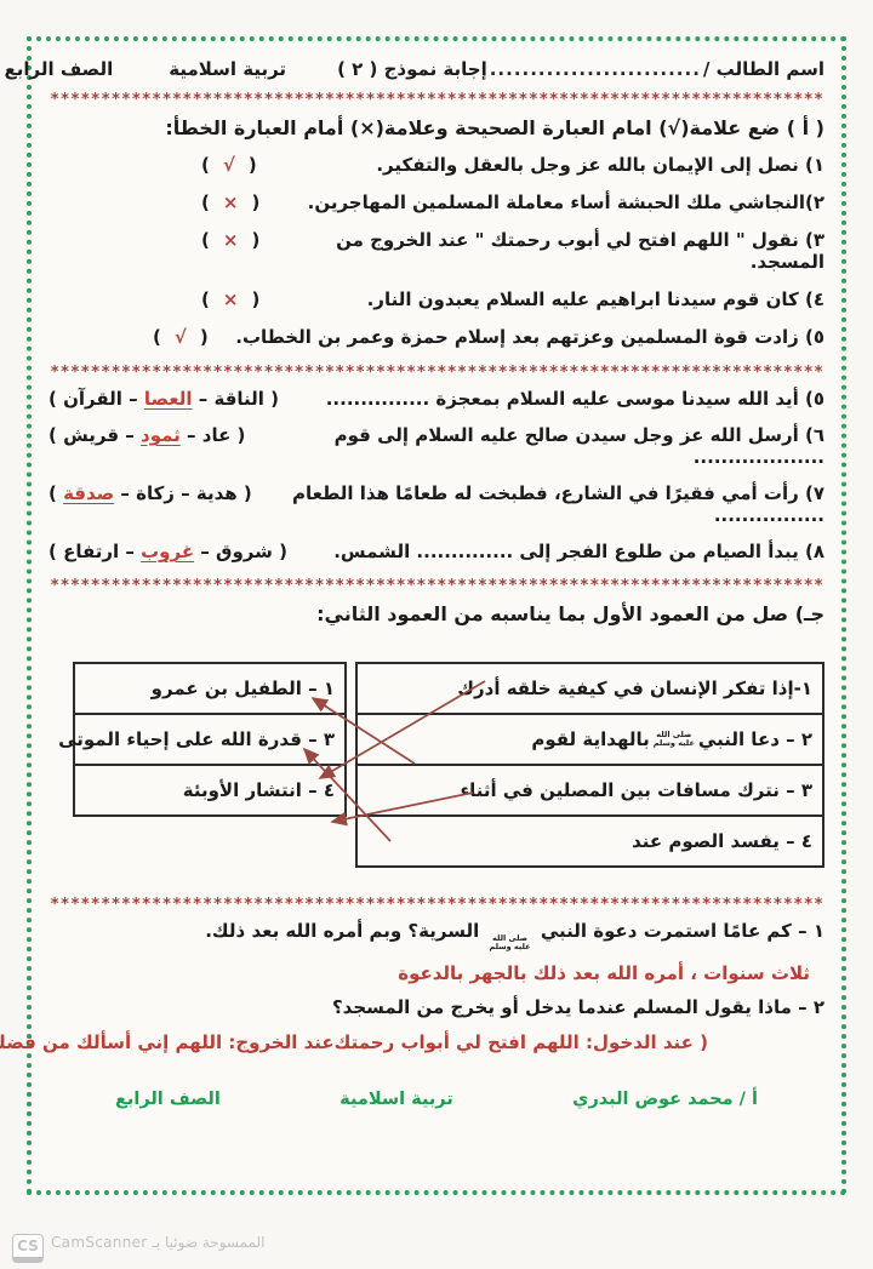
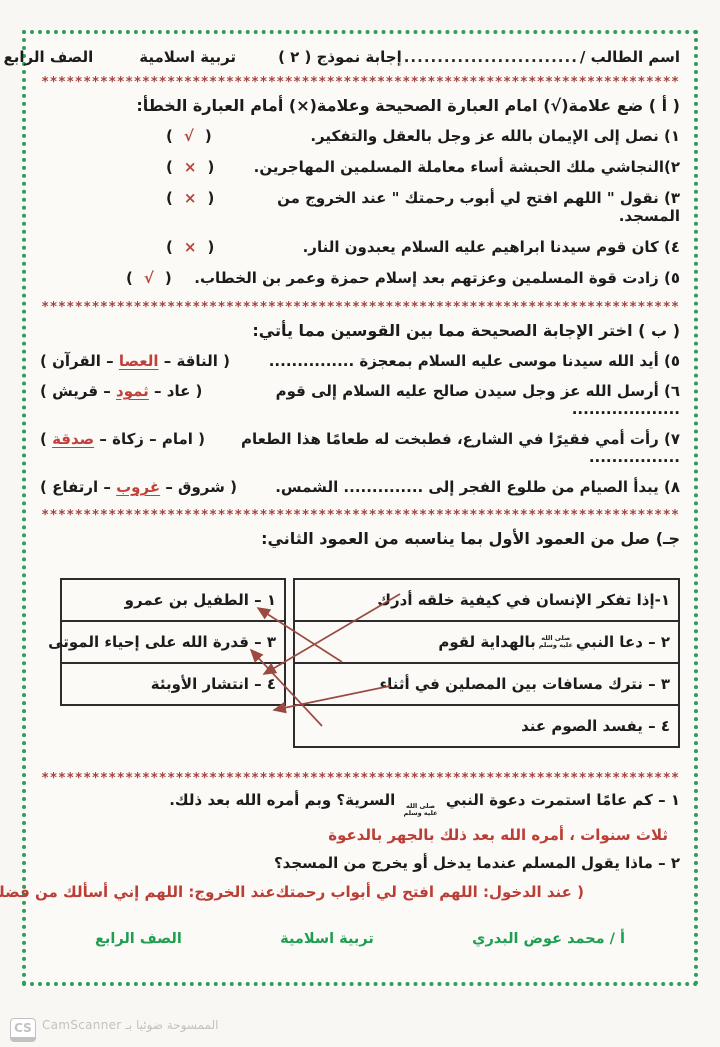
  اسم الطالب /
  ..........................
  إجابة نموذج ( ٢ )
  تربية اسلامية
  الصف الرابع
  ****************************************************************************
  ( أ ) ضع علامة(√) امام العبارة الصحيحة وعلامة(×) أمام العبارة الخطأ:
  ١) نصل إلى الإيمان بالله عز وجل بالعقل والتفكير.
  (√)
  ٢)النجاشي ملك الحبشة أساء معاملة المسلمين المهاجرين.
  (×)
  ٣) نقول " اللهم افتح لي أبوب رحمتك " عند الخروج من المسجد.
  (×)
  ٤) كان قوم سيدنا ابراهيم عليه السلام يعبدون النار.
  (×)
  ٥) زادت قوة المسلمين وعزتهم بعد إسلام حمزة وعمر بن الخطاب.
  (√)
  ****************************************************************************
+ ( ب ) اختر الإجابة الصحيحة مما بين القوسين مما يأتي:
  ٥) أيد الله سيدنا موسى عليه السلام بمعجزة ...............
  ( الناقة – العصا – القرآن )
  ٦) أرسل الله عز وجل سيدن صالح عليه السلام إلى قوم ...................
  ( عاد – ثمود – قريش )
  ٧) رأت أمي فقيرًا في الشارع، فطبخت له طعامًا هذا الطعام ................
- ( هدية – زكاة – صدقة )
+ ( امام – زكاة – صدقة )
  ٨) يبدأ الصيام من طلوع الفجر إلى .............. الشمس.
  ( شروق – غروب – ارتفاع )
  ****************************************************************************
  جـ) صل من العمود الأول بما يناسبه من العمود الثاني:
  ١-إذا تفكر الإنسان في كيفية خلقه أدرك
  ٢ – دعا النبي
  صلى الله
  عليه وسلم
  بالهداية لقوم
  ٣ – نترك مسافات بين المصلين في أثناء
  ٤ – يفسد الصوم عند
  ١ – الطفيل بن عمرو
  ٣ – قدرة الله على إحياء الموتى
  ٤ – انتشار الأوبئة
  ****************************************************************************
  ١ – كم عامًا استمرت دعوة النبي
  صلى الله
  عليه وسلم
  السرية؟ وبم أمره الله بعد ذلك.
  ثلاث سنوات ، أمره الله بعد ذلك بالجهر بالدعوة
  ٢ – ماذا يقول المسلم عندما يدخل أو يخرج من المسجد؟
  ( عند الدخول: اللهم افتح لي أبواب رحمتك
  عند الخروج: اللهم إني أسألك من فضل
  أ / محمد عوض البدري
  تربية اسلامية
  الصف الرابع
  الممسوحة ضوئيا بـ CamScanner
  CS
